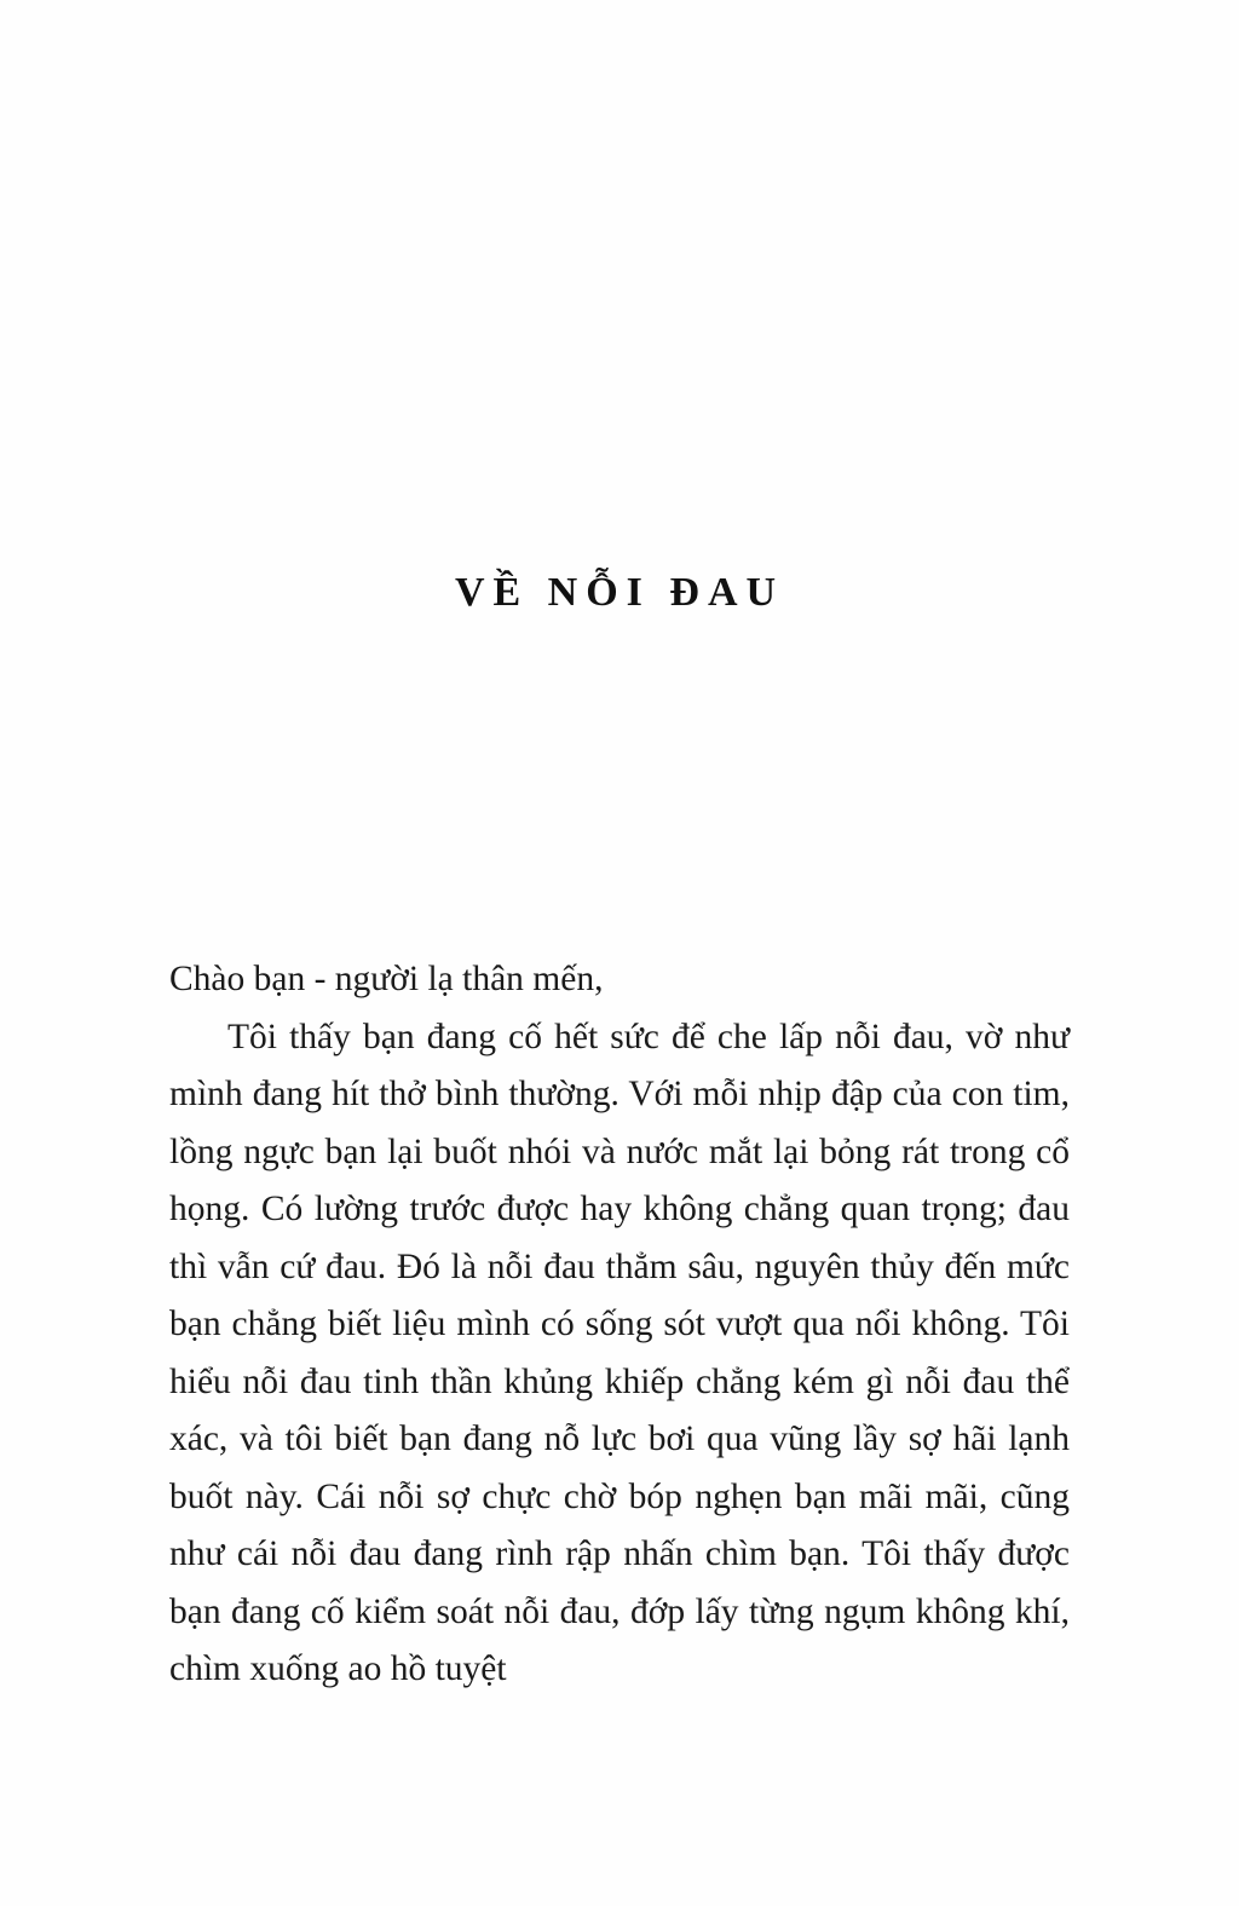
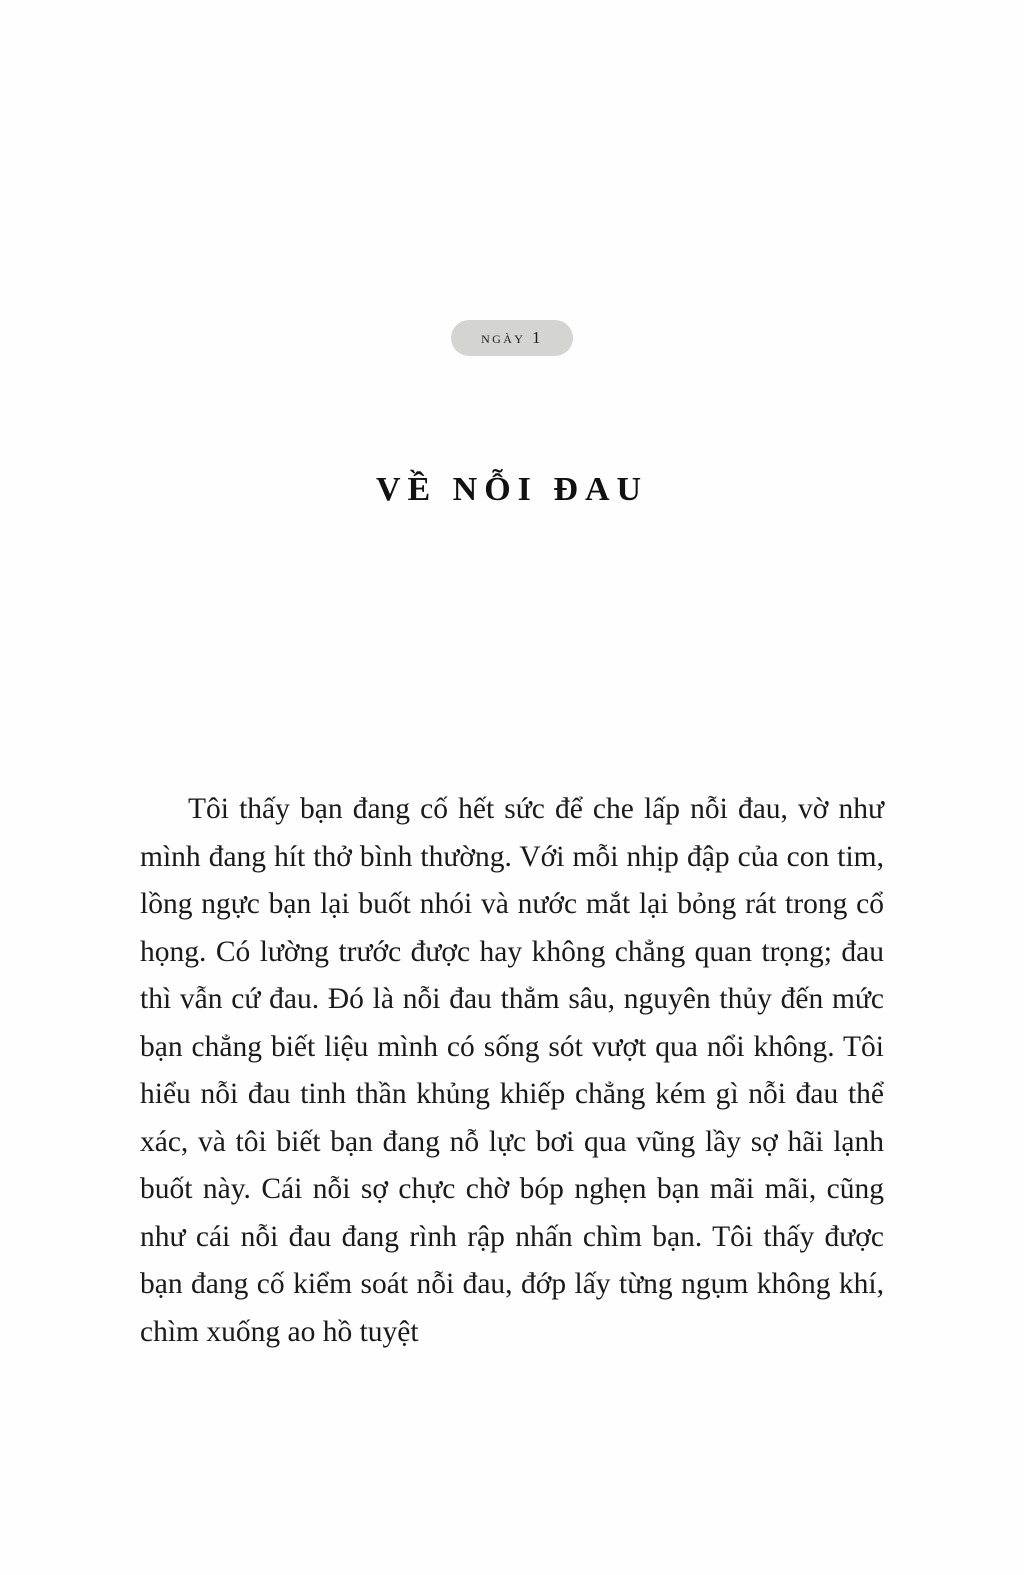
+ ngày 1
  VỀ NỖI ĐAU
- Chào bạn - người lạ thân mến,
  Tôi thấy bạn đang cố hết sức để che lấp nỗi đau, vờ như mình đang hít thở bình thường. Với mỗi nhịp đập của con tim, lồng ngực bạn lại buốt nhói và nước mắt lại bỏng rát trong cổ họng. Có lường trước được hay không chẳng quan trọng; đau thì vẫn cứ đau. Đó là nỗi đau thẳm sâu, nguyên thủy đến mức bạn chẳng biết liệu mình có sống sót vượt qua nổi không. Tôi hiểu nỗi đau tinh thần khủng khiếp chẳng kém gì nỗi đau thể xác, và tôi biết bạn đang nỗ lực bơi qua vũng lầy sợ hãi lạnh buốt này. Cái nỗi sợ chực chờ bóp nghẹn bạn mãi mãi, cũng như cái nỗi đau đang rình rập nhấn chìm bạn. Tôi thấy được bạn đang cố kiểm soát nỗi đau, đớp lấy từng ngụm không khí, chìm xuống ao hồ tuyệt
